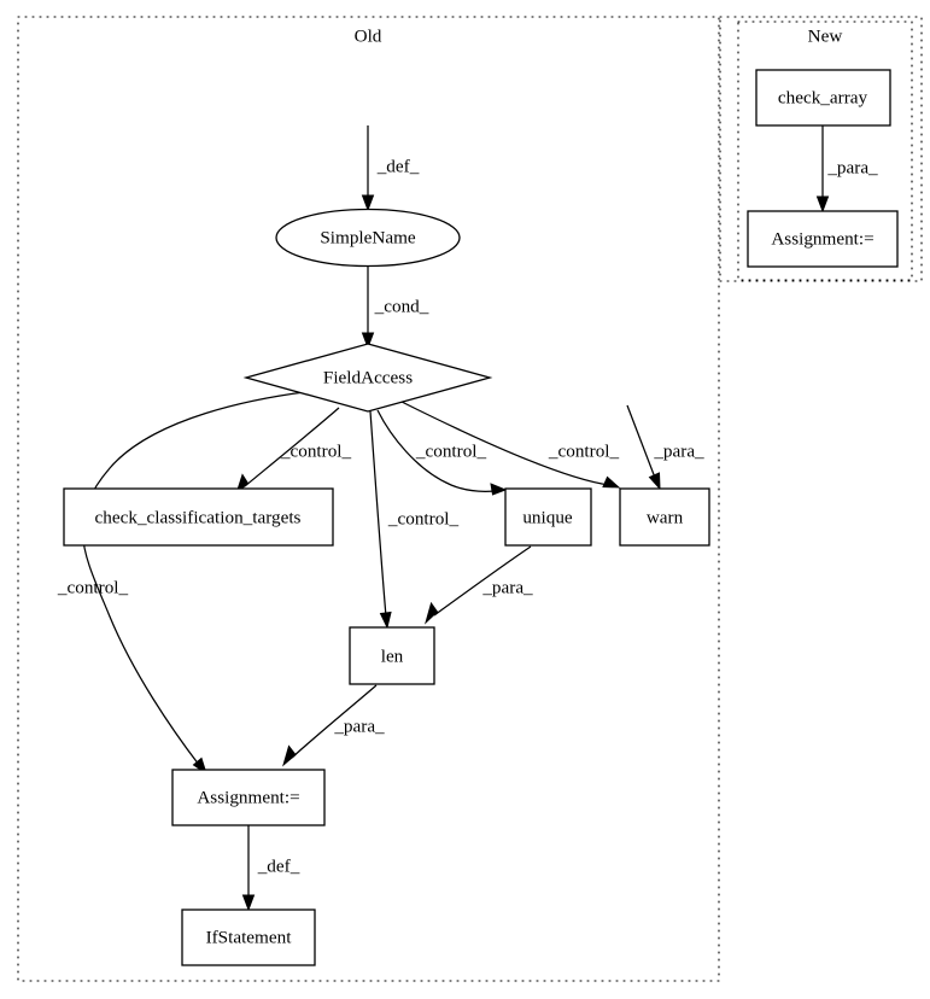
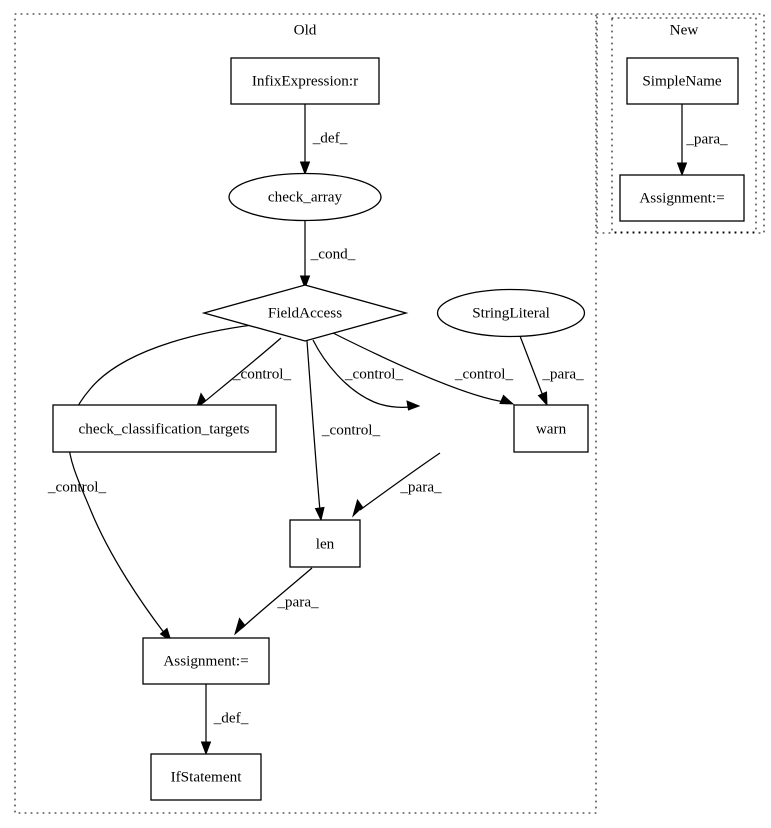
  Old
  New
  _def_
  _cond_
  _control_
  _control_
  _control_
  _control_
  _control_
  _para_
  _para_
  _para_
  _def_
  _para_
+ InfixExpression:r
- SimpleName
+ check_array
  FieldAccess
+ StringLiteral
  check_classification_targets
- unique
  warn
  len
  Assignment:=
  IfStatement
- check_array
+ SimpleName
  Assignment:=
